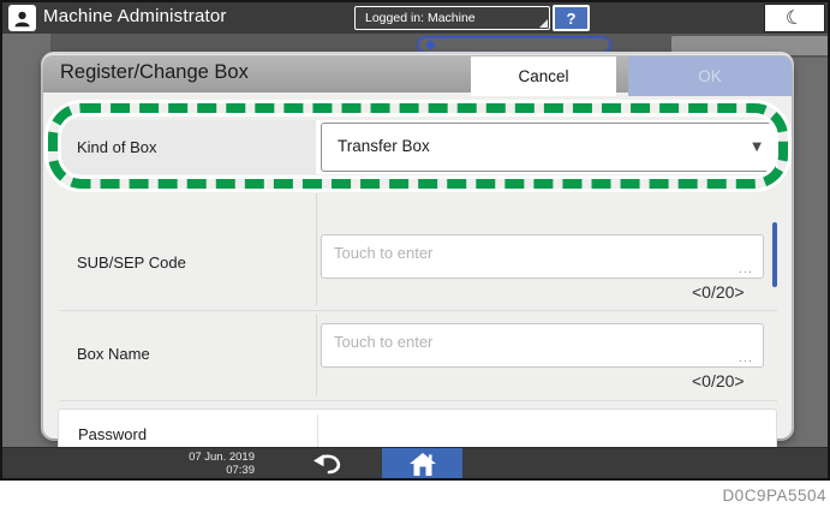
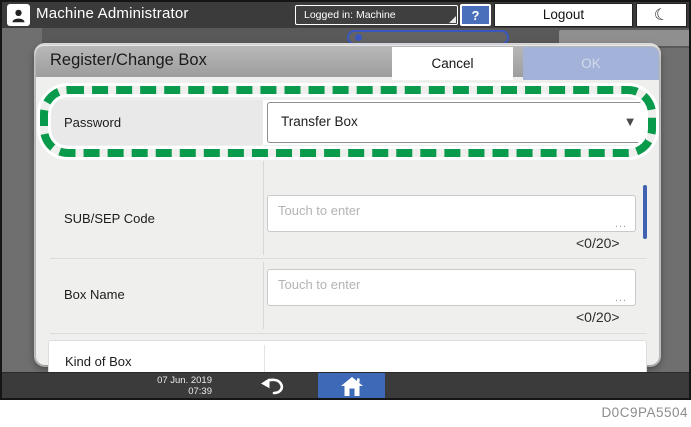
  Machine Administrator
  ?
+ Logout
  Register/Change Box
  Cancel
  OK
- Kind of Box
+ Password
  Transfer Box
  ▼
  SUB/SEP Code
  Touch to enter
  ...
  <0/20>
  Box Name
  Touch to enter
  ...
  <0/20>
- Password
+ Kind of Box
  07 Jun. 2019
  07:39
  D0C9PA5504
